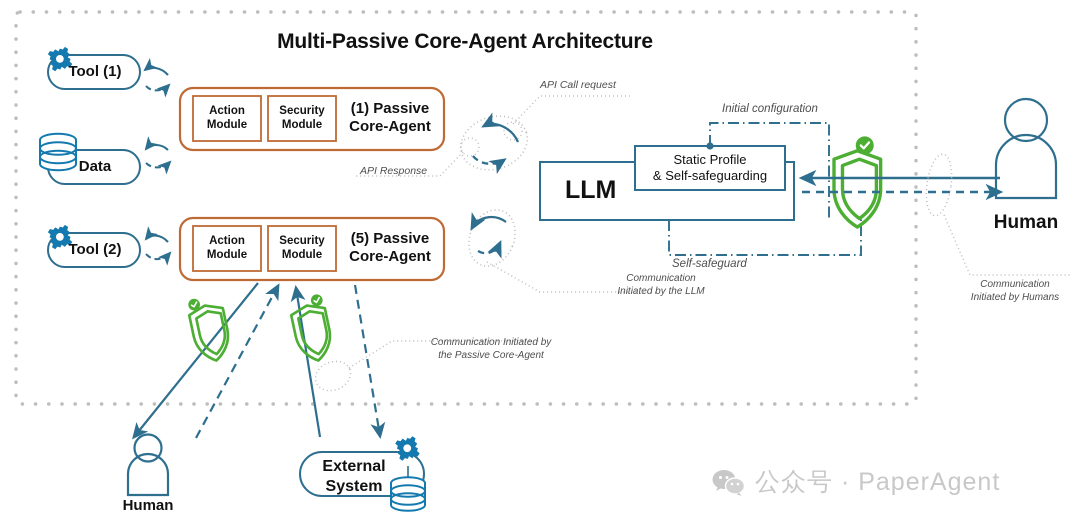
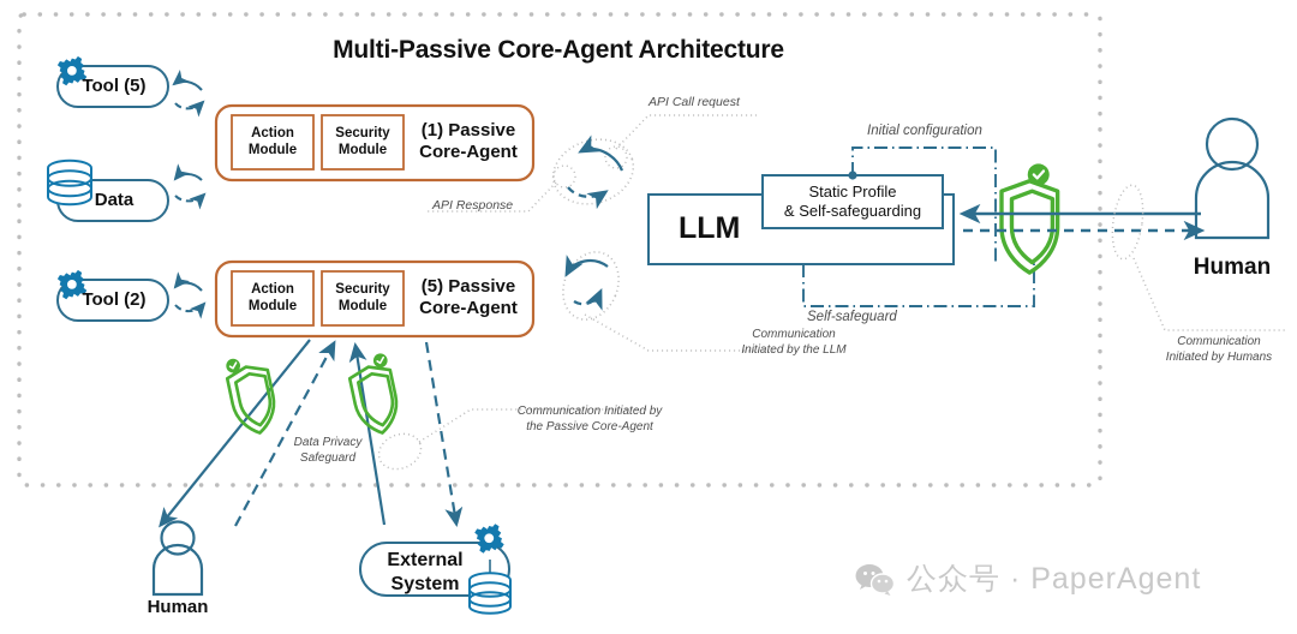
  Multi-Passive Core-Agent Architecture
- Tool (1)
+ Tool (5)
  Data
  Tool (2)
  Action
  Module
  Security
  Module
  (1) Passive
  Core-Agent
  Action
  Module
  Security
  Module
  (5) Passive
  Core-Agent
  LLM
  Static Profile
  & Self-safeguarding
  Human
  Human
  External
  System
  API Call request
  API Response
  Initial configuration
  Self-safeguard
  Communication
  Initiated by the LLM
  Communication
  Initiated by Humans
  Communication Initiated by
  the Passive Core-Agent
+ Data Privacy
+ Safeguard
  公众号 · PaperAgent
